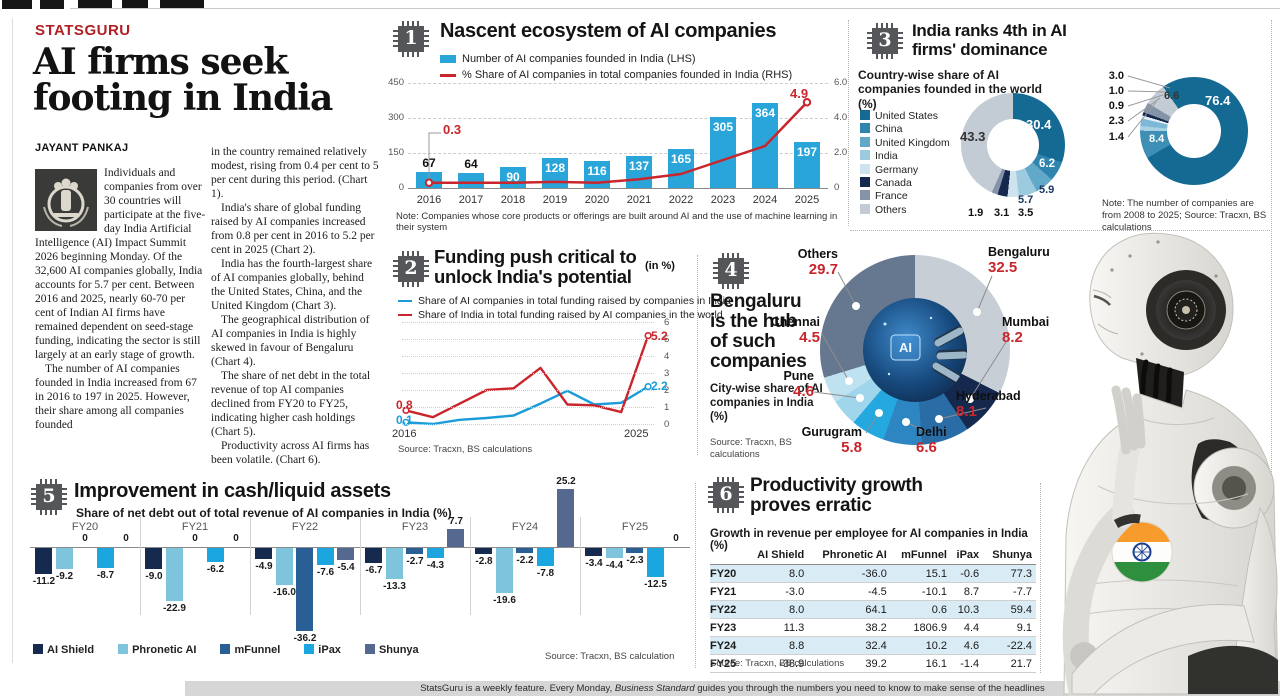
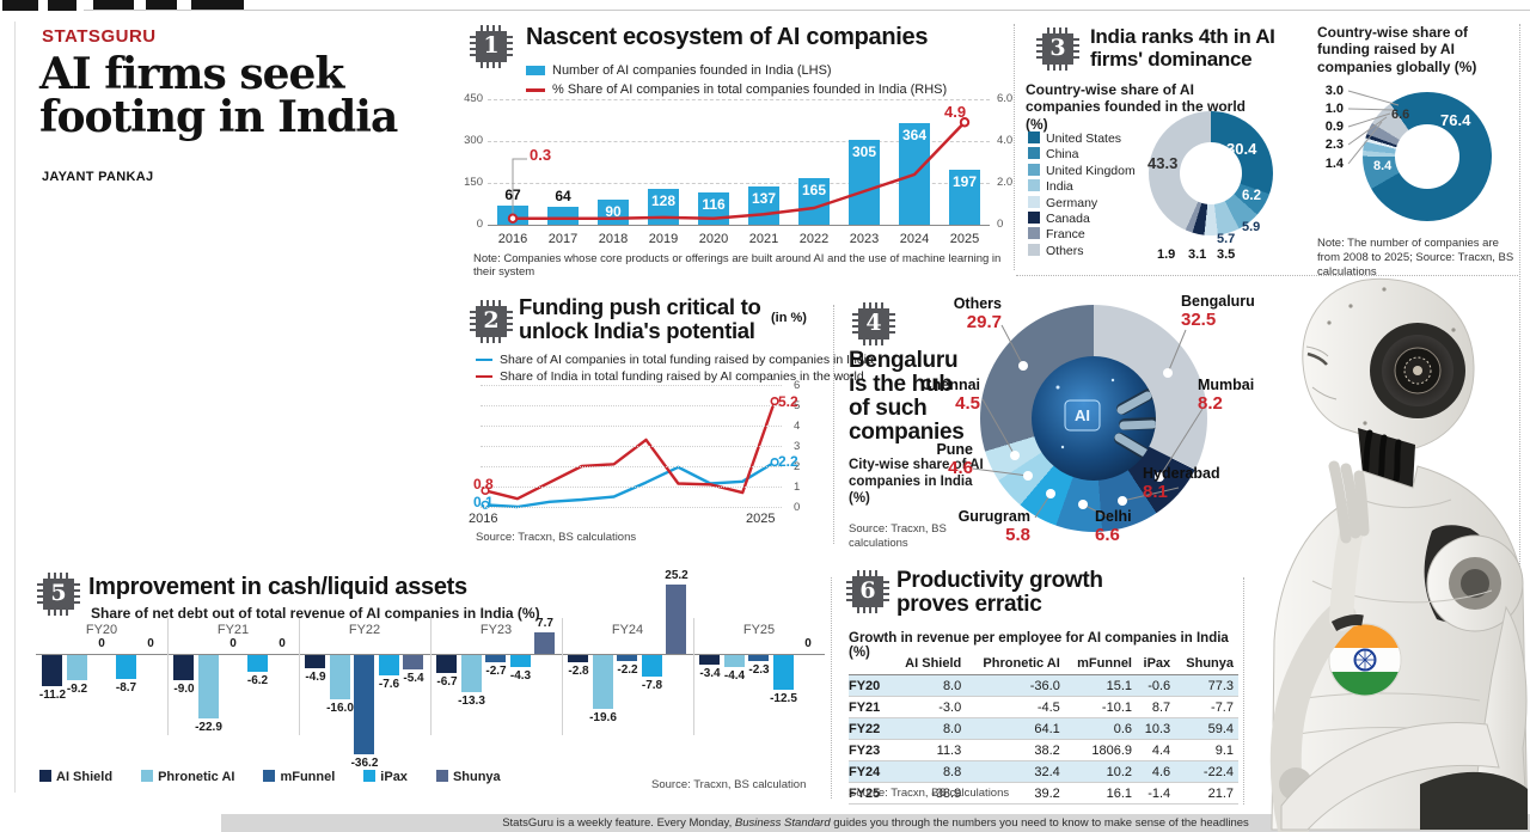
  STATSGURU
  AI firms seek footing in India
  JAYANT PANKAJ
- Individuals and companies from over 30 countries will participate at the five-day India Artificial Intelligence (AI) Impact Summit 2026 beginning Monday. Of the 32,600 AI companies globally, India accounts for 5.7 per cent. Between 2016 and 2025, nearly 60-70 per cent of Indian AI firms have remained dependent on seed-stage funding, indicating the sector is still largely at an early stage of growth.
- The number of AI companies founded in India increased from 67 in 2016 to 197 in 2025. However, their share among all companies founded
- in the country remained relatively modest, rising from 0.4 per cent to 5 per cent during this period. (Chart 1).
- India's share of global funding raised by AI companies increased from 0.8 per cent in 2016 to 5.2 per cent in 2025 (Chart 2).
- India has the fourth-largest share of AI companies globally, behind the United States, China, and the United Kingdom (Chart 3).
- The geographical distribution of AI companies in India is highly skewed in favour of Bengaluru (Chart 4).
- The share of net debt in the total revenue of top AI companies declined from FY20 to FY25, indicating higher cash holdings (Chart 5).
- Productivity across AI firms has been volatile. (Chart 6).
  1
  Nascent ecosystem of AI companies
  Number of AI companies founded in India (LHS)
  % Share of AI companies in total companies founded in India (RHS)
  67
  2016
  64
  2017
  90
  2018
  128
  2019
  116
  2020
  137
  2021
  165
  2022
  305
  2023
  364
  2024
  197
  2025
  450
  300
  150
  0
  6.0
  4.0
  2.0
  0
  0.3
  4.9
  Note: Companies whose core products or offerings are built around AI and the use of machine learning in their system
  2
  Funding push critical to unlock India's potential
  (in %)
  Share of AI companies in total funding raised by companies in India
  Share of India in total funding raised by AI companies in the world
  2016
  2025
  6
  5
  4
  3
  2
  1
  0
  0.8
  0.1
  5.2
  2.2
  Source: Tracxn, BS calculations
  3
  India ranks 4th in AI firms' dominance
  Country-wise share of AI companies founded in the world (%)
  United States
  China
  United Kingdom
  India
  Germany
  Canada
  France
  Others
+ Country-wise share of funding raised by AI companies globally (%)
  Note: The number of companies are from 2008 to 2025; Source: Tracxn, BS calculations
  4
  Bengaluru is the hub of such companies
  City-wise share of AI companies in India (%)
  Source: Tracxn, BS calculations
  AI
  Bengaluru
  32.5
  Mumbai
  8.2
  Hyderabad
  8.1
  Delhi
  6.6
  Gurugram
  5.8
  Pune
  4.6
  Chennai
  4.5
  Others
  29.7
  5
  Improvement in cash/liquid assets
  Share of net debt out of total revenue of AI companies in India (%)
  FY20
  -11.2
  -9.2
  0
  -8.7
  0
  FY21
  -9.0
  -22.9
  0
  -6.2
  0
  FY22
  -4.9
  -16.0
  -36.2
  -7.6
  -5.4
  FY23
  -6.7
  -13.3
  -2.7
  -4.3
  7.7
  FY24
  -2.8
  -19.6
  -2.2
  -7.8
  25.2
  FY25
  -3.4
  -4.4
  -2.3
  -12.5
  0
  AI Shield Phronetic AI mFunnel iPax Shunya
  Source: Tracxn, BS calculation
  6
  Productivity growth proves erratic
  Growth in revenue per employee for AI companies in India (%)
  	AI Shield	Phronetic AI	mFunnel	iPax	Shunya
  FY20	8.0	-36.0	15.1	-0.6	77.3
  FY21	-3.0	-4.5	-10.1	8.7	-7.7
  FY22	8.0	64.1	0.6	10.3	59.4
  FY23	11.3	38.2	1806.9	4.4	9.1
  FY24	8.8	32.4	10.2	4.6	-22.4
  FY25	-38.9	39.2	16.1	-1.4	21.7
  Source: Tracxn, BS calculations
  StatsGuru is a weekly feature. Every Monday, Business Standard guides you through the numbers you need to know to make sense of the headlines
  30.4
  6.2
  5.9
  5.7
  3.5
  3.1
  1.9
  43.3
  76.4
  8.4
  6.6
  3.0
  1.0
  0.9
  2.3
  1.4
